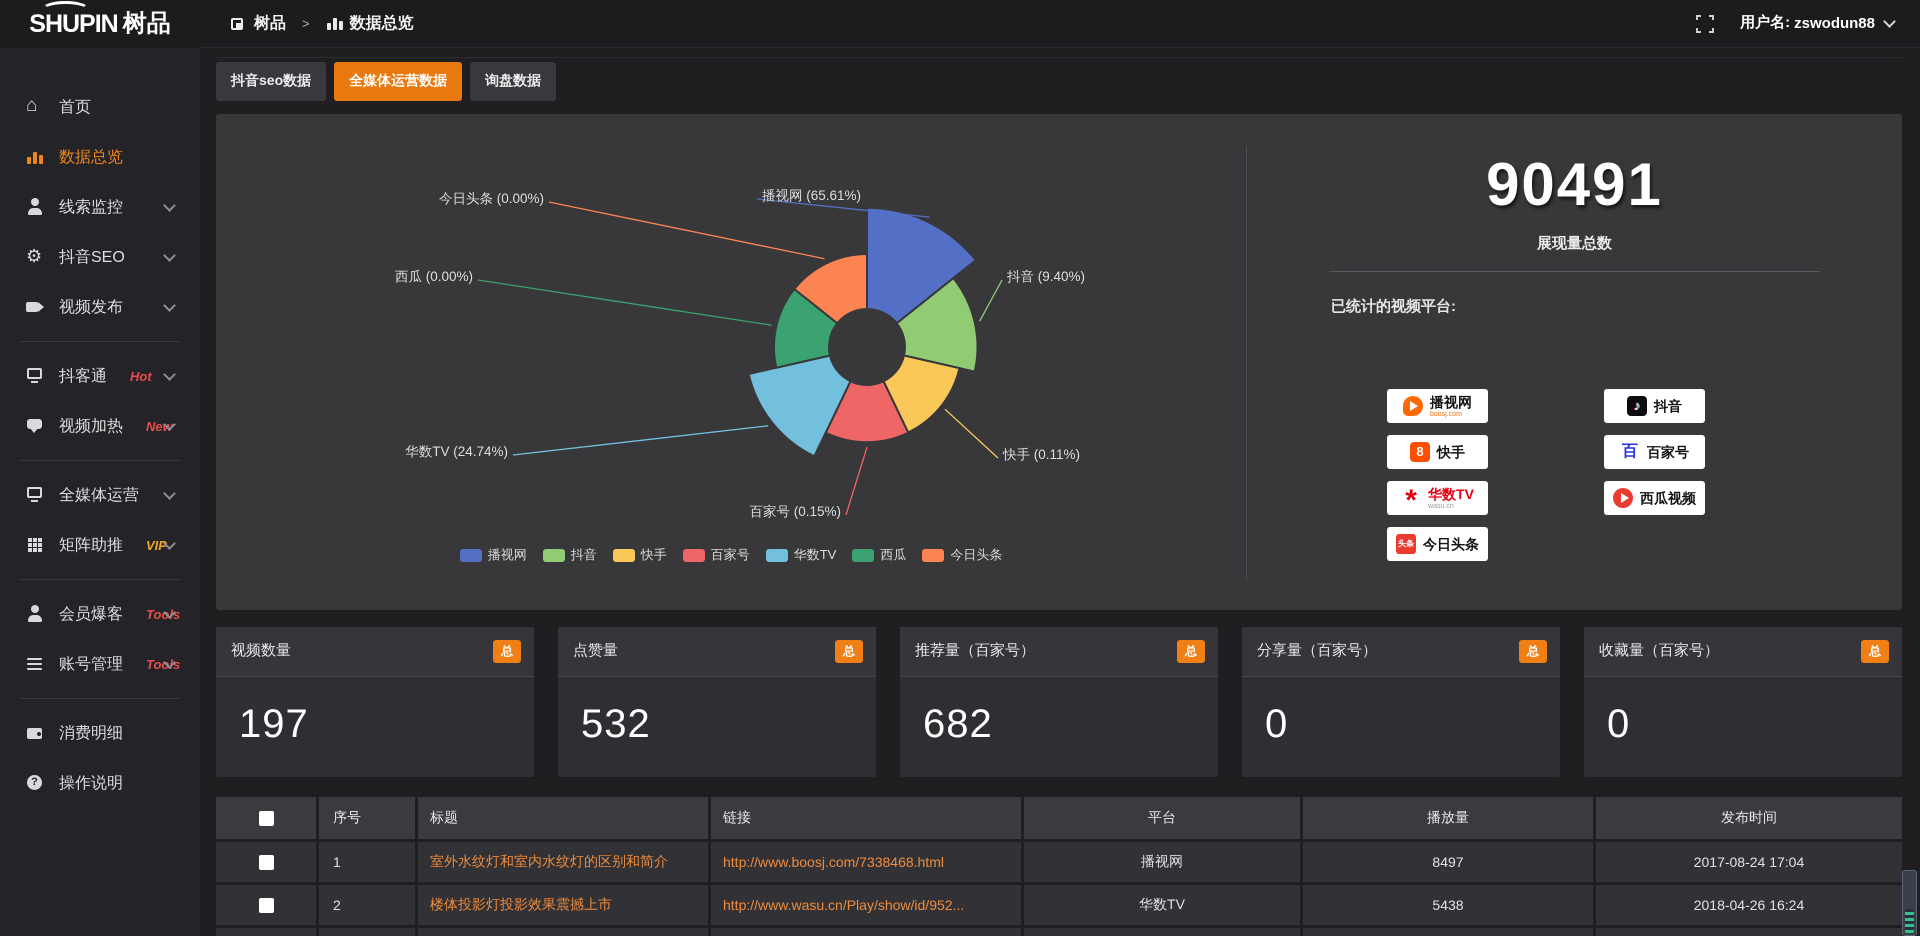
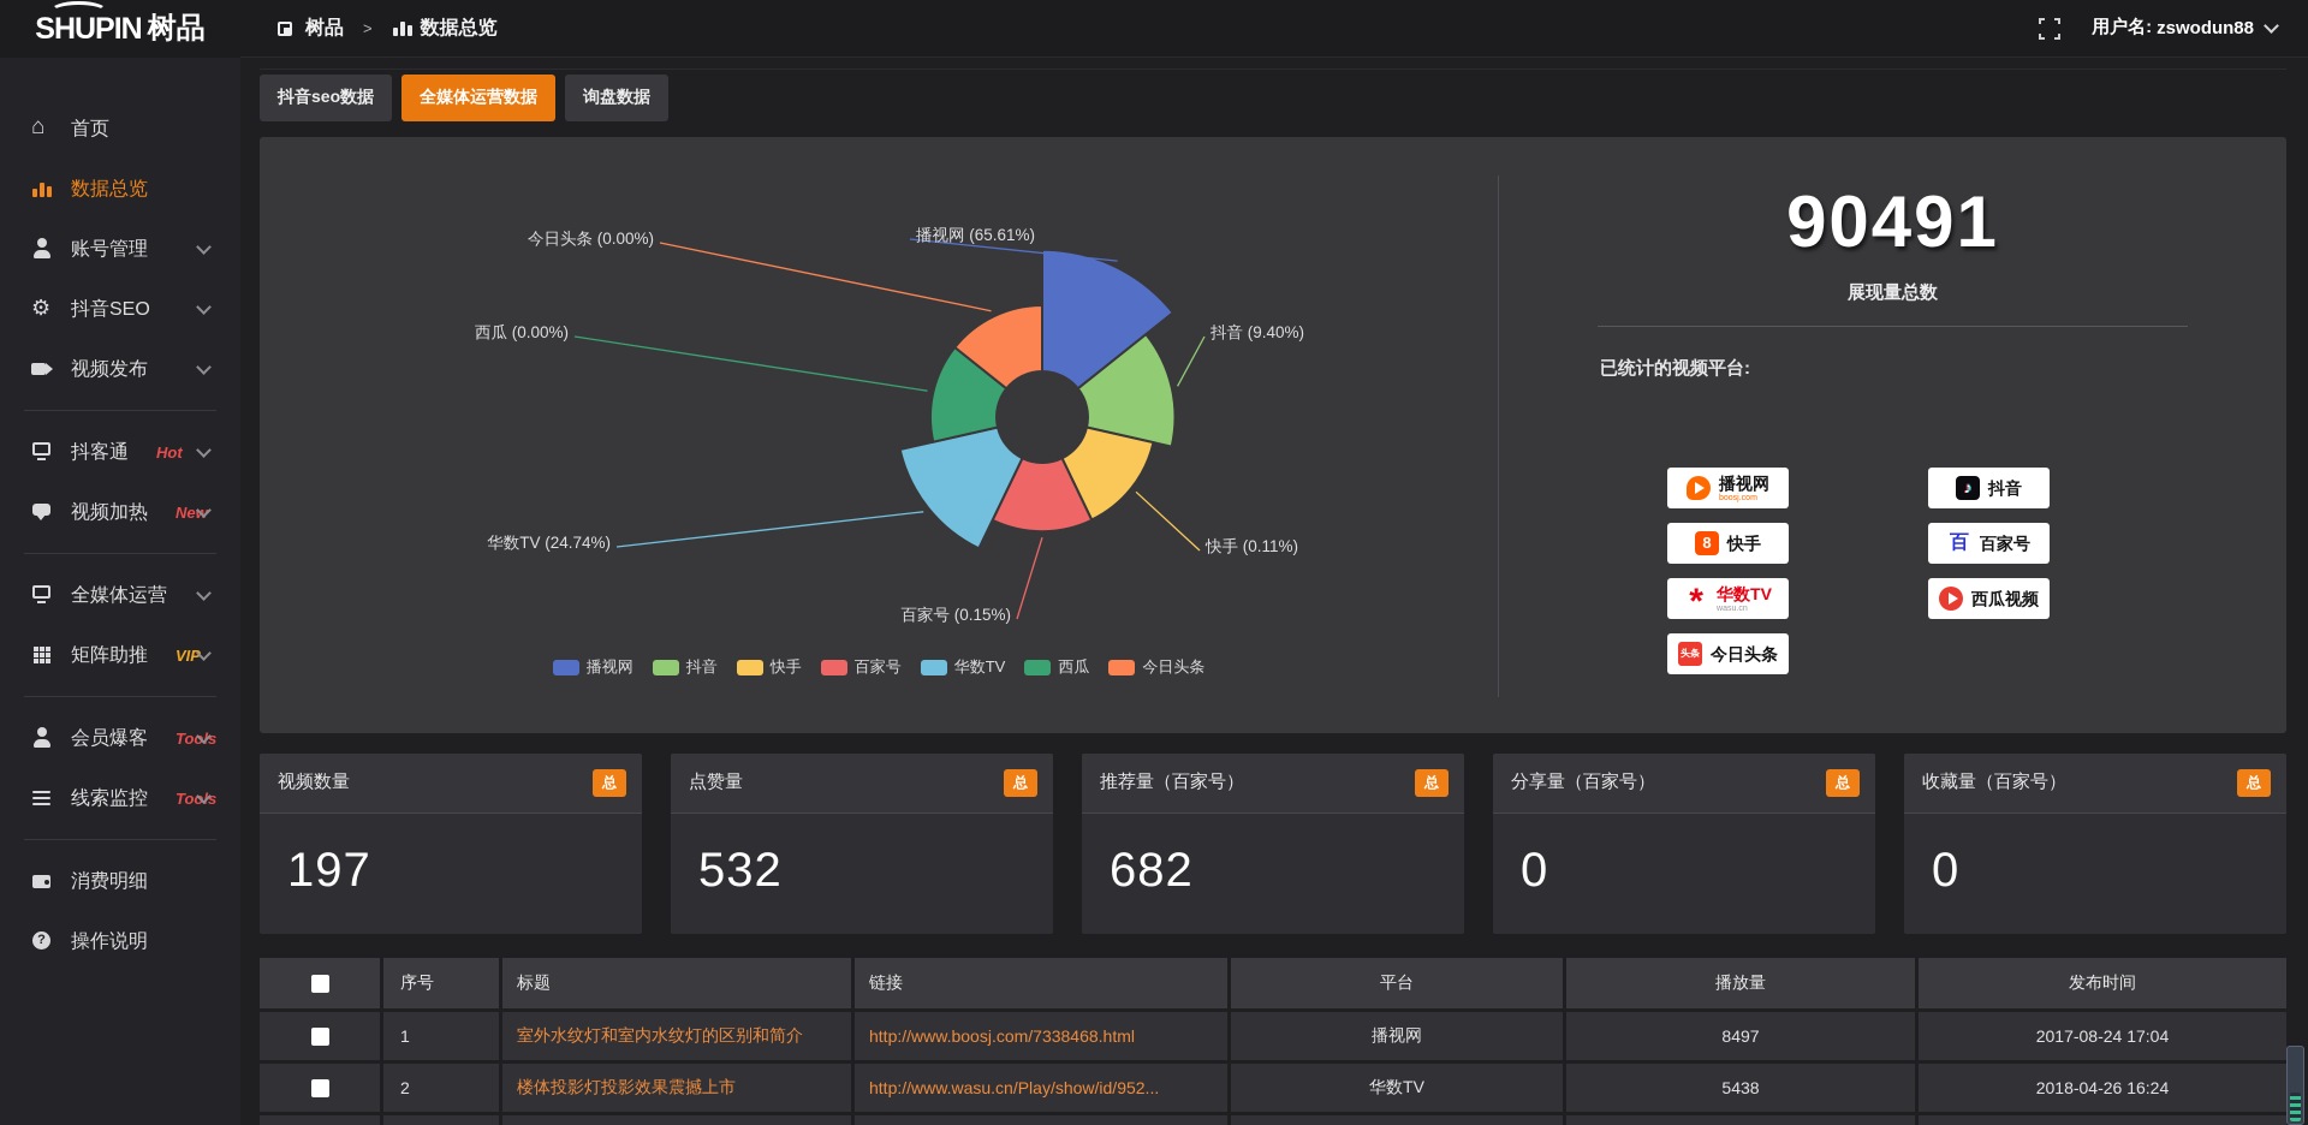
  SHUPIN
  树品
  首页
  数据总览
- 线索监控
+ 账号管理
  抖音SEO
  视频发布
  抖客通
  Hot
  视频加热
  New
  全媒体运营
  矩阵助推
  VIP
  会员爆客
  Tools
- 账号管理
+ 线索监控
  Tools
  消费明细
  操作说明
  树品
  >
  数据总览
  用户名:
  zswodun88
  抖音seo数据
  全媒体运营数据
  询盘数据
  播视网 (65.61%)
  抖音 (9.40%)
  快手 (0.11%)
  百家号 (0.15%)
  华数TV (24.74%)
  西瓜 (0.00%)
  今日头条 (0.00%)
  播视网
  抖音
  快手
  百家号
  华数TV
  西瓜
  今日头条
  90491
  展现量总数
  已统计的视频平台:
  播视网
  快手
  华数TV
  今日头条
  抖音
  百家号
  西瓜视频
  视频数量
  总
  197
  点赞量
  总
  532
  推荐量（百家号）
  总
  682
  分享量（百家号）
  总
  0
  收藏量（百家号）
  总
  0
  序号
  标题
  链接
  平台
  播放量
  发布时间
  1
  室外水纹灯和室内水纹灯的区别和简介
  http://www.boosj.com/7338468.html
  播视网
  8497
  2017-08-24 17:04
  2
  楼体投影灯投影效果震撼上市
  http://www.wasu.cn/Play/show/id/952...
  华数TV
  5438
  2018-04-26 16:24
